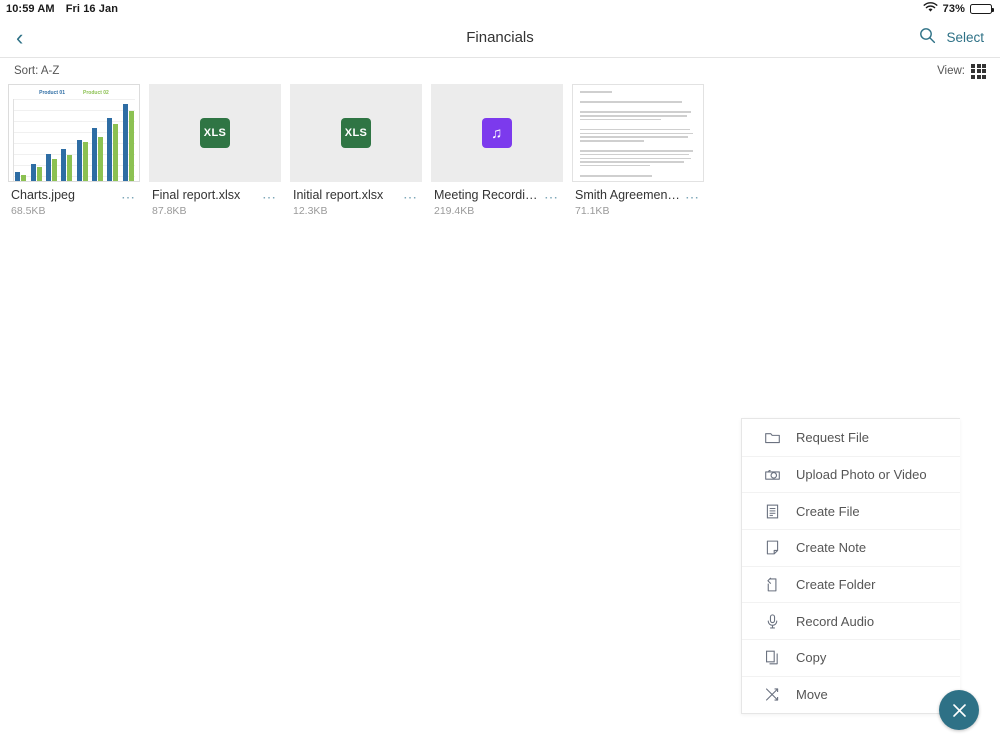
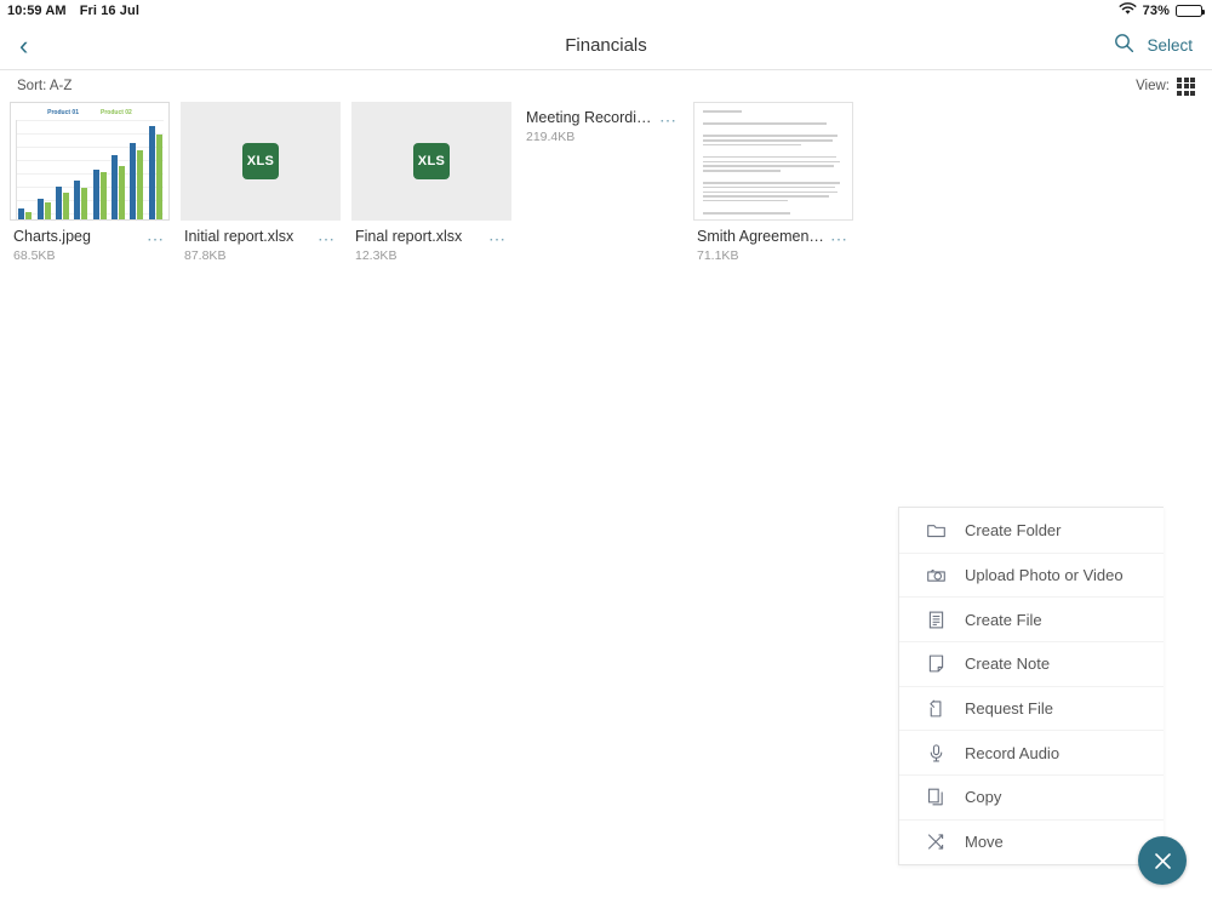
  10:59 AM
- Fri 16 Jan
+ Fri 16 Jul
  73%
  ‹
  Financials
  Select
  Sort: A-Z
  View:
  Charts.jpeg
  68.5KB
  ⋯
  XLS
- Final report.xlsx
+ Initial report.xlsx
  87.8KB
  ⋯
  XLS
- Initial report.xlsx
+ Final report.xlsx
  12.3KB
  ⋯
- ♫
  Meeting Recording
  219.4KB
  ⋯
  Smith Agreement.p
  71.1KB
  ⋯
- Request File
+ Create Folder
  Upload Photo or Video
  Create File
  Create Note
- Create Folder
+ Request File
  Record Audio
  Copy
  Move
